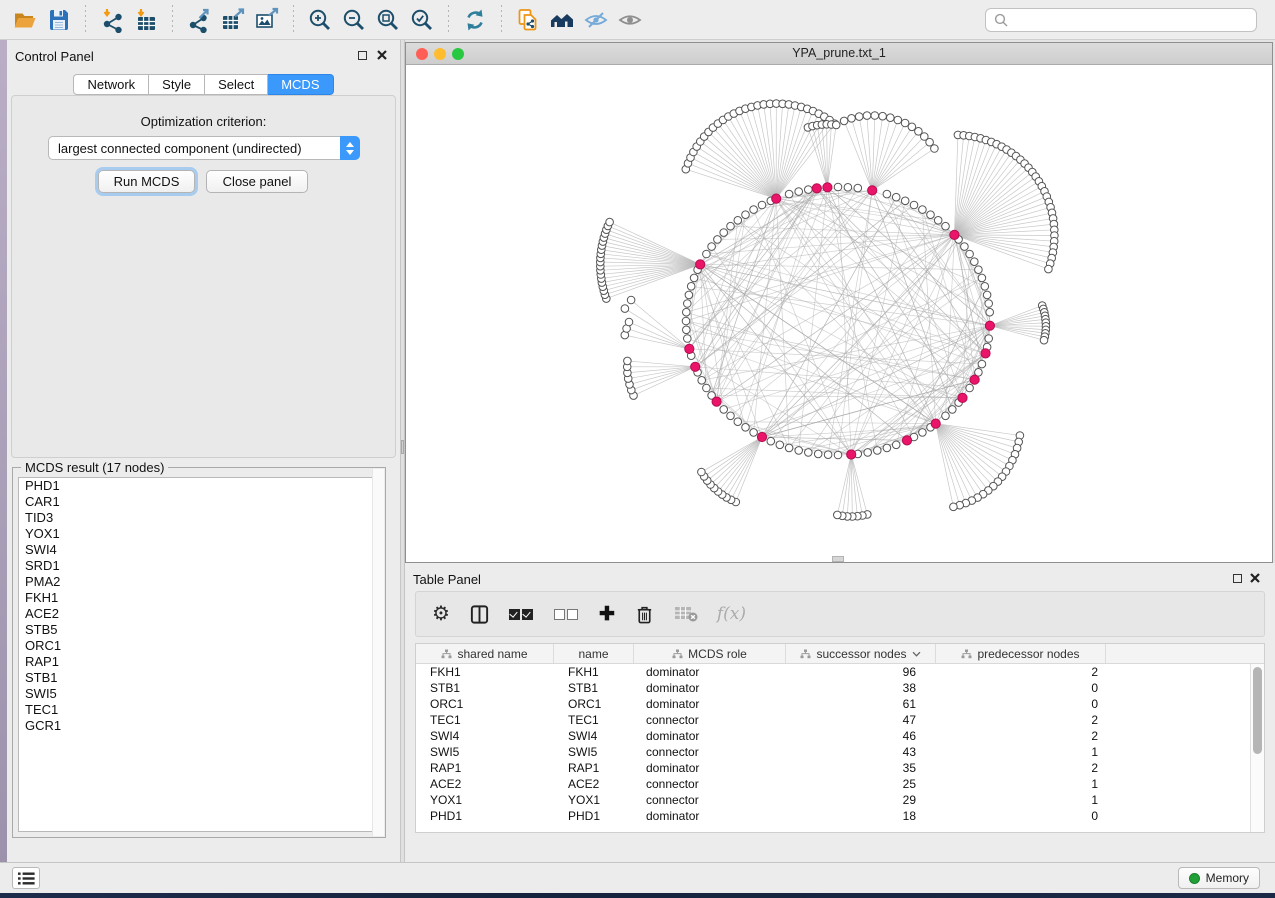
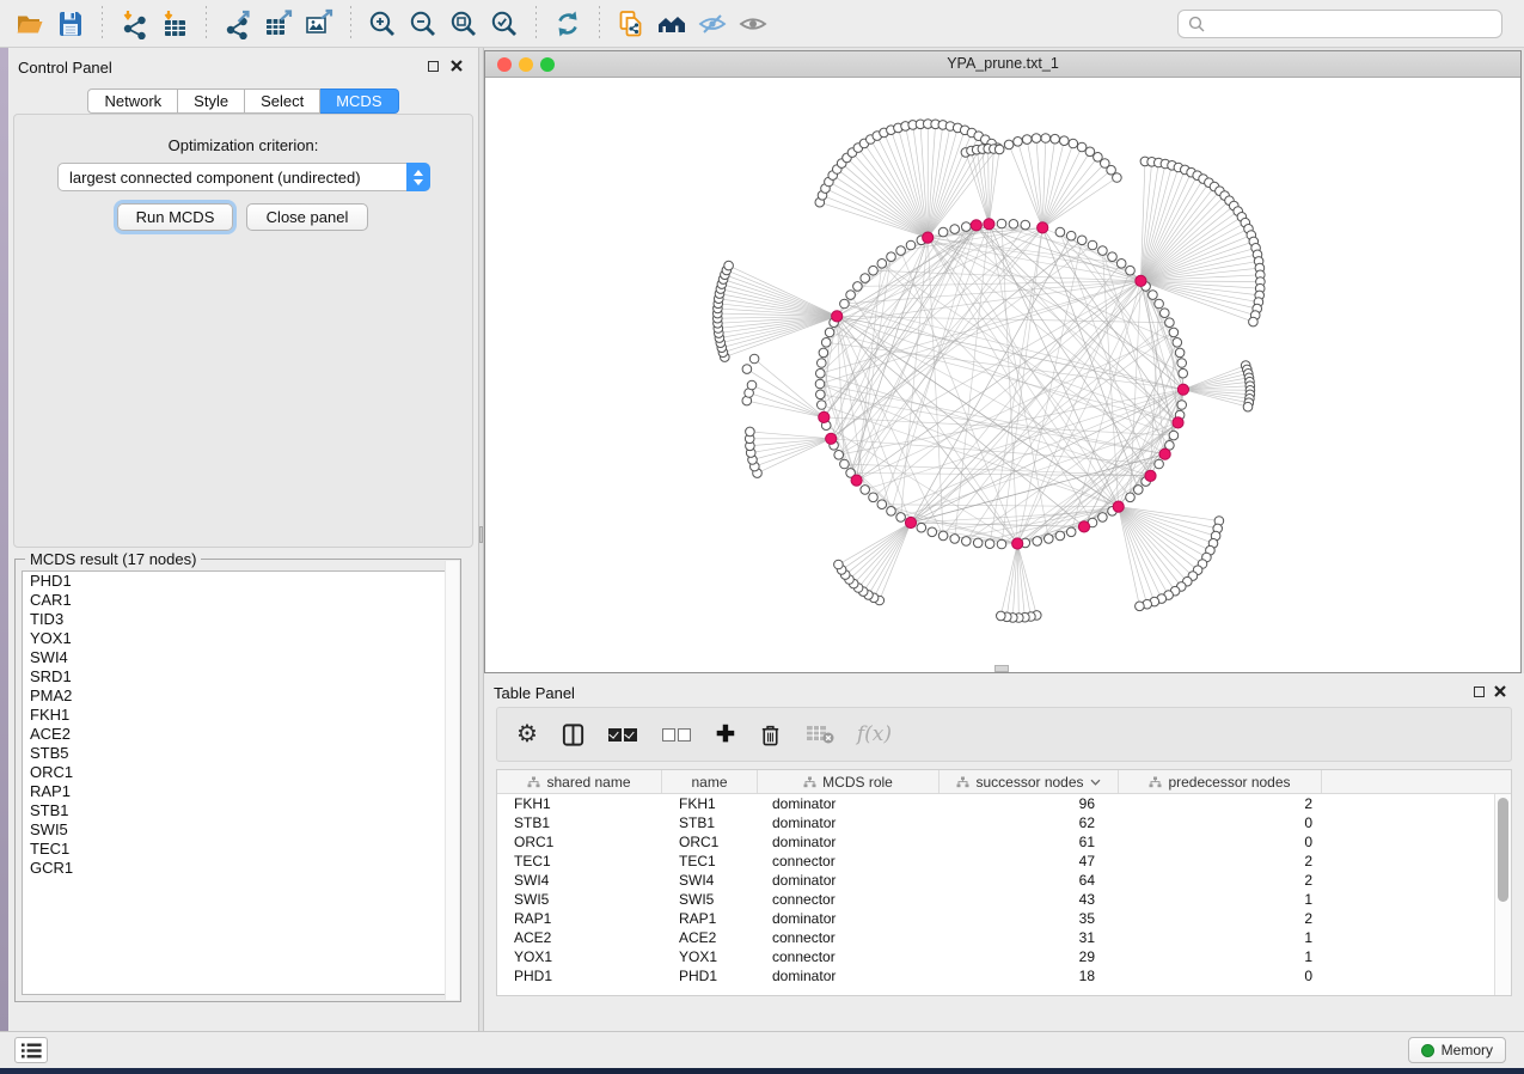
  Control Panel
  Network
  Style
  Select
  MCDS
  Optimization criterion:
  largest connected component (undirected)
  Run MCDS
  Close panel
  MCDS result (17 nodes)
  PHD1
  CAR1
  TID3
  YOX1
  SWI4
  SRD1
  PMA2
  FKH1
  ACE2
  STB5
  ORC1
  RAP1
  STB1
  SWI5
  TEC1
  GCR1
  YPA_prune.txt_1
  Table Panel
  ⚙
  ✚
  f(x)
  shared name
  name
  MCDS role
  successor nodes
  predecessor nodes
  FKH1
  FKH1
  dominator
  96
  2
  STB1
  STB1
  dominator
- 38
+ 62
  0
  ORC1
  ORC1
  dominator
  61
  0
  TEC1
  TEC1
  connector
  47
  2
  SWI4
  SWI4
  dominator
- 46
+ 64
  2
  SWI5
  SWI5
  connector
  43
  1
  RAP1
  RAP1
  dominator
  35
  2
  ACE2
  ACE2
  connector
- 25
+ 31
  1
  YOX1
  YOX1
  connector
  29
  1
  PHD1
  PHD1
  dominator
  18
  0
  Memory
